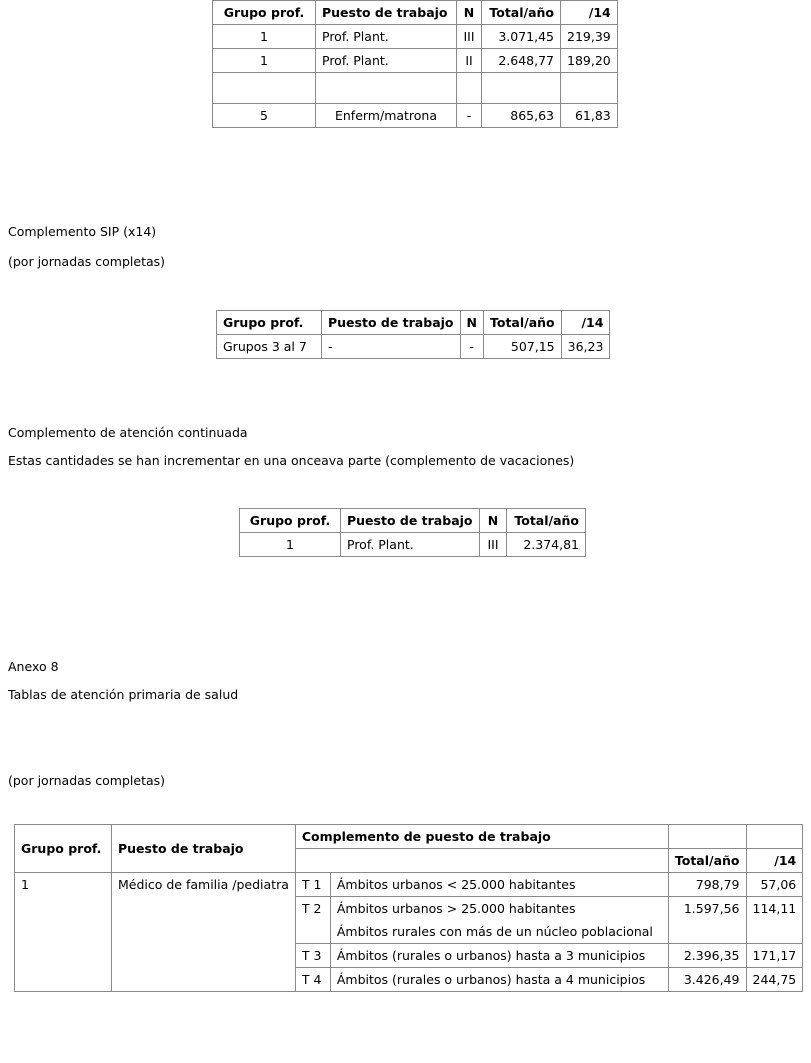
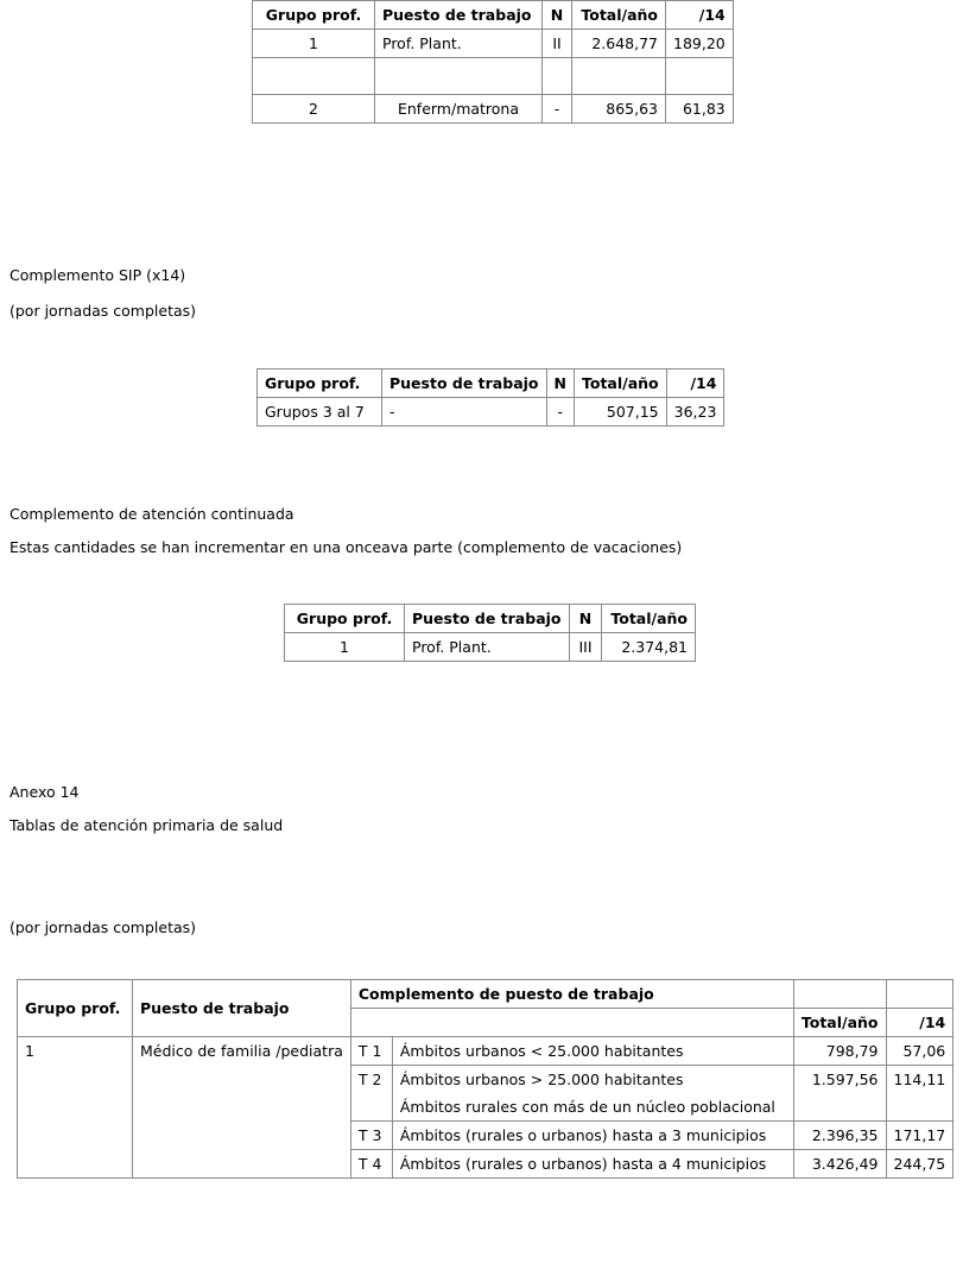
  Grupo prof.	Puesto de trabajo	N	Total/año	/14
- 1	Prof. Plant.	III	3.071,45	219,39
  1	Prof. Plant.	II	2.648,77	189,20
- 5	Enferm/matrona	-	865,63	61,83
+ 2	Enferm/matrona	-	865,63	61,83
  Complemento SIP (x14)
  (por jornadas completas)
  Grupo prof.	Puesto de trabajo	N	Total/año	/14
  Grupos 3 al 7	-	-	507,15	36,23
  Complemento de atención continuada
  Estas cantidades se han incrementar en una onceava parte (complemento de vacaciones)
  Grupo prof.	Puesto de trabajo	N	Total/año
  1	Prof. Plant.	III	2.374,81
- Anexo 8
+ Anexo 14
  Tablas de atención primaria de salud
  (por jornadas completas)
  Grupo prof.	Puesto de trabajo	Complemento de puesto de trabajo
  	Total/año	/14
  1	Médico de familia /pediatra	T 1	Ámbitos urbanos < 25.000 habitantes	798,79	57,06
  T 2	Ámbitos urbanos > 25.000 habitantes	1.597,56	114,11
  Ámbitos rurales con más de un núcleo poblacional
  T 3	Ámbitos (rurales o urbanos) hasta a 3 municipios	2.396,35	171,17
  T 4	Ámbitos (rurales o urbanos) hasta a 4 municipios	3.426,49	244,75
